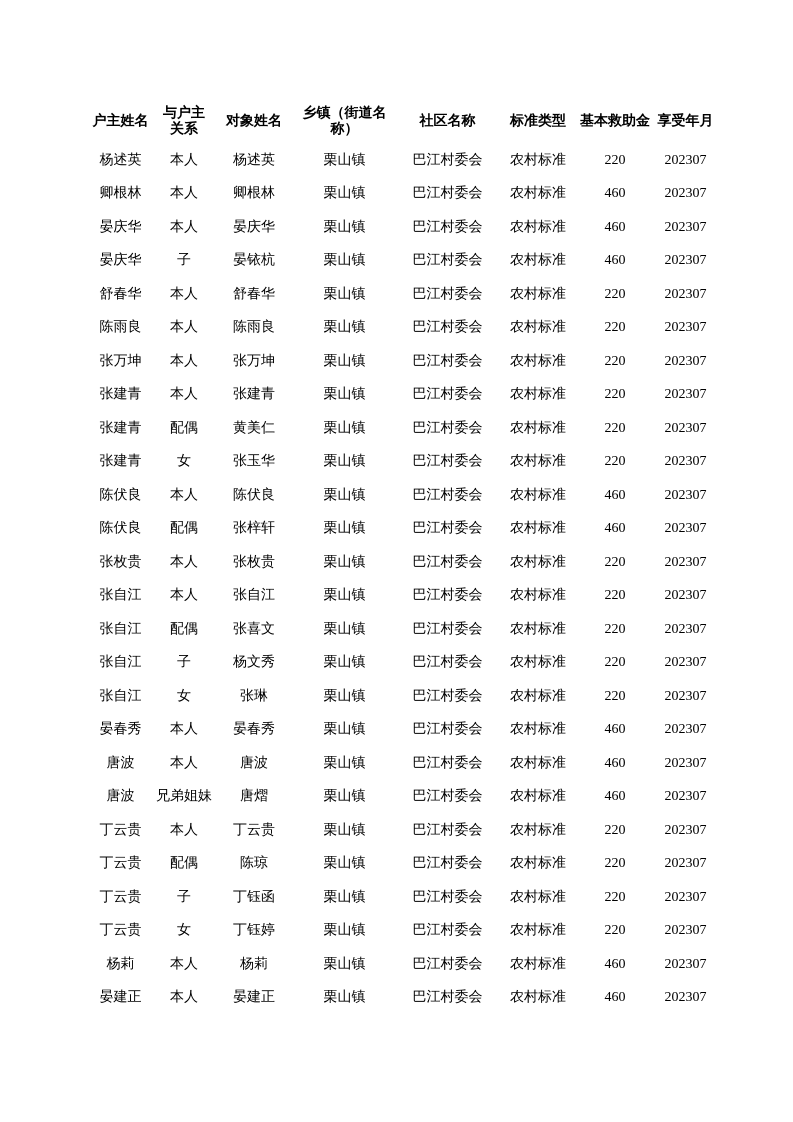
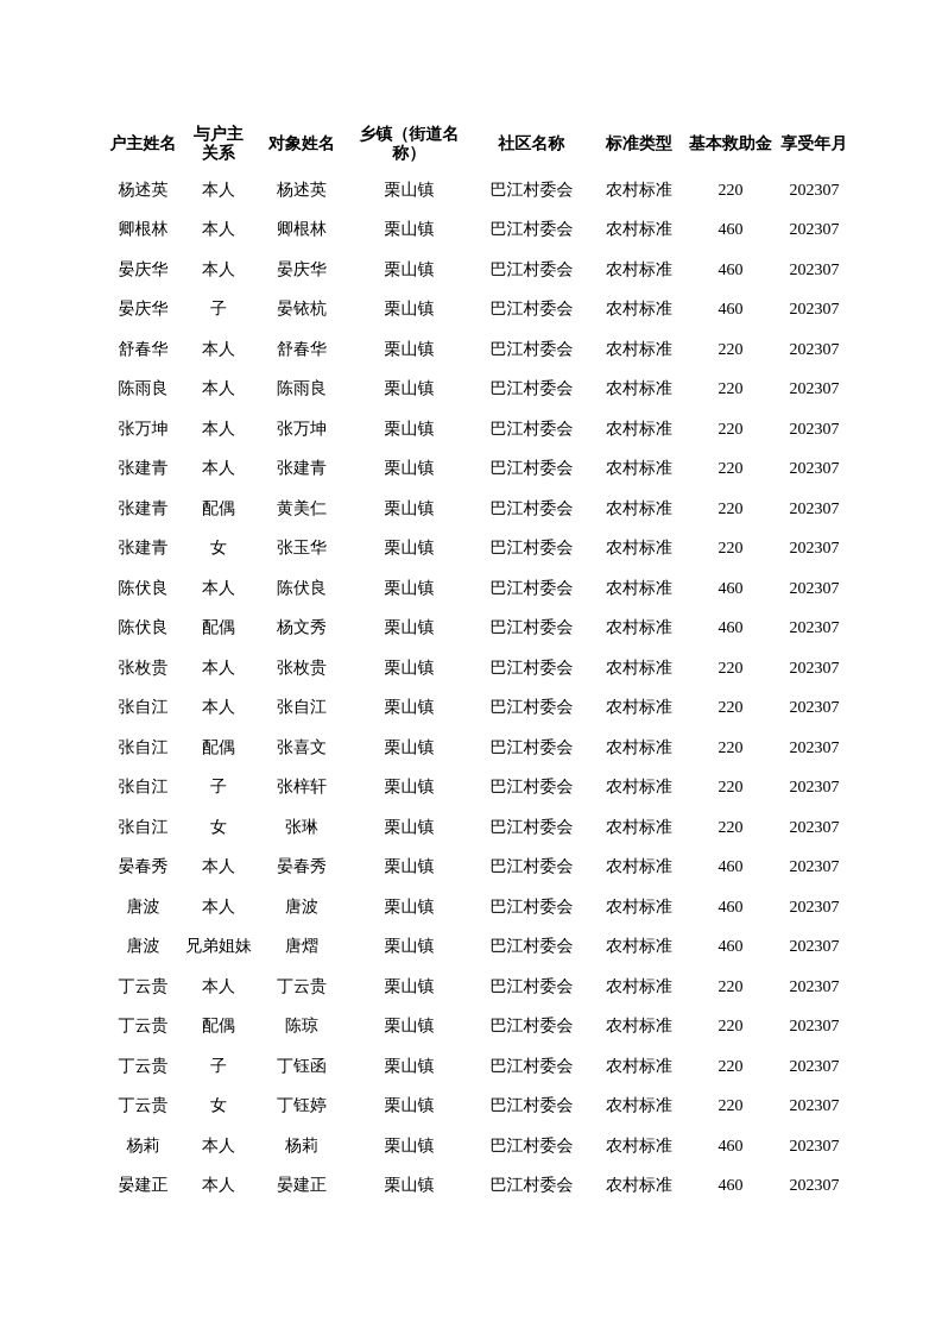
  户主姓名	与户主 关系	对象姓名	乡镇（街道名 称）	社区名称	标准类型	基本救助金	享受年月
  杨述英	本人	杨述英	栗山镇	巴江村委会	农村标准	220	202307
  卿根林	本人	卿根林	栗山镇	巴江村委会	农村标准	460	202307
  晏庆华	本人	晏庆华	栗山镇	巴江村委会	农村标准	460	202307
  晏庆华	子	晏铱杭	栗山镇	巴江村委会	农村标准	460	202307
  舒春华	本人	舒春华	栗山镇	巴江村委会	农村标准	220	202307
  陈雨良	本人	陈雨良	栗山镇	巴江村委会	农村标准	220	202307
  张万坤	本人	张万坤	栗山镇	巴江村委会	农村标准	220	202307
  张建青	本人	张建青	栗山镇	巴江村委会	农村标准	220	202307
  张建青	配偶	黄美仁	栗山镇	巴江村委会	农村标准	220	202307
  张建青	女	张玉华	栗山镇	巴江村委会	农村标准	220	202307
  陈伏良	本人	陈伏良	栗山镇	巴江村委会	农村标准	460	202307
- 陈伏良	配偶	张梓轩	栗山镇	巴江村委会	农村标准	460	202307
+ 陈伏良	配偶	杨文秀	栗山镇	巴江村委会	农村标准	460	202307
  张枚贵	本人	张枚贵	栗山镇	巴江村委会	农村标准	220	202307
  张自江	本人	张自江	栗山镇	巴江村委会	农村标准	220	202307
  张自江	配偶	张喜文	栗山镇	巴江村委会	农村标准	220	202307
- 张自江	子	杨文秀	栗山镇	巴江村委会	农村标准	220	202307
+ 张自江	子	张梓轩	栗山镇	巴江村委会	农村标准	220	202307
  张自江	女	张琳	栗山镇	巴江村委会	农村标准	220	202307
  晏春秀	本人	晏春秀	栗山镇	巴江村委会	农村标准	460	202307
  唐波	本人	唐波	栗山镇	巴江村委会	农村标准	460	202307
  唐波	兄弟姐妹	唐熠	栗山镇	巴江村委会	农村标准	460	202307
  丁云贵	本人	丁云贵	栗山镇	巴江村委会	农村标准	220	202307
  丁云贵	配偶	陈琼	栗山镇	巴江村委会	农村标准	220	202307
  丁云贵	子	丁钰函	栗山镇	巴江村委会	农村标准	220	202307
  丁云贵	女	丁钰婷	栗山镇	巴江村委会	农村标准	220	202307
  杨莉	本人	杨莉	栗山镇	巴江村委会	农村标准	460	202307
  晏建正	本人	晏建正	栗山镇	巴江村委会	农村标准	460	202307
